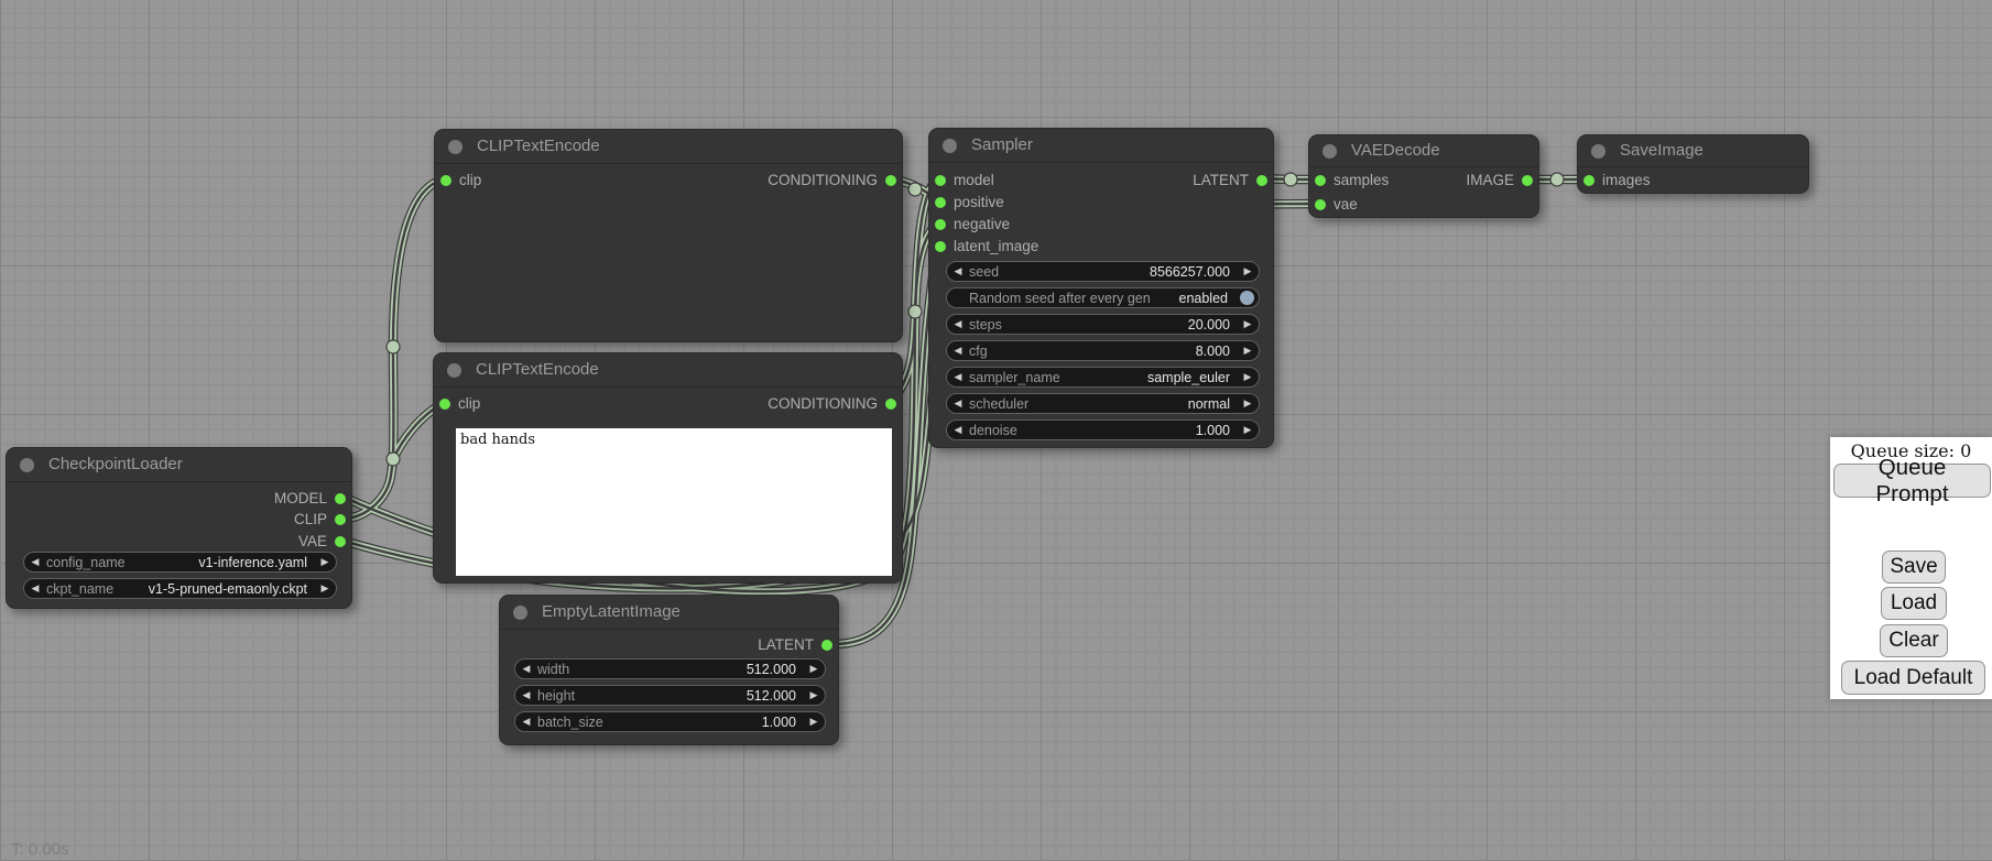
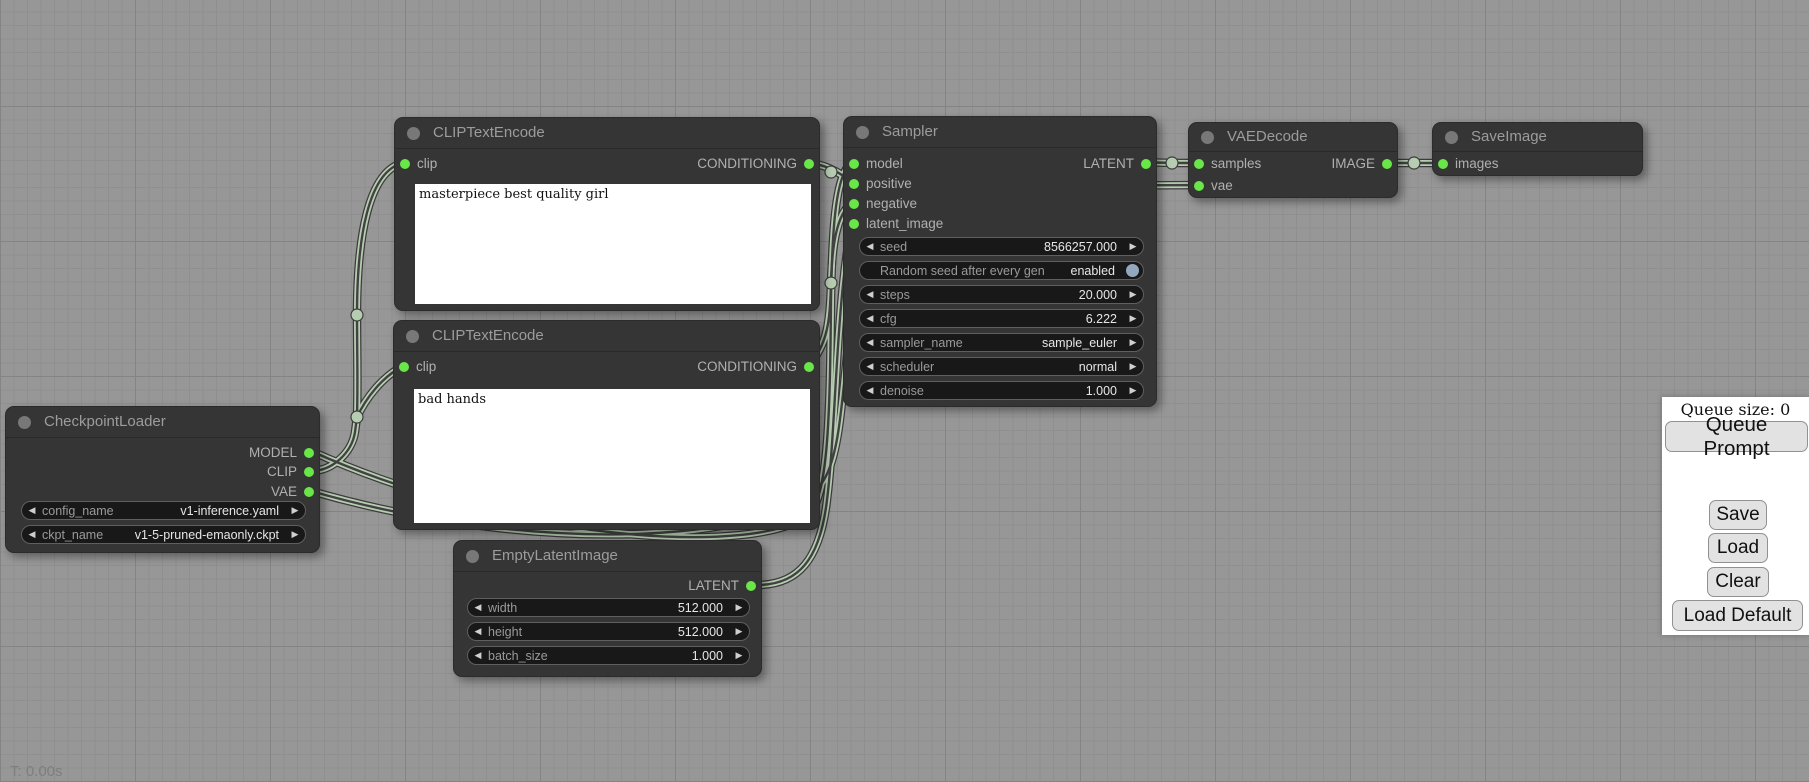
  CheckpointLoader
  MODEL
  CLIP
  VAE
  ◀
  config_name
  v1-inference.yaml
  ▶
  ◀
  ckpt_name
  v1-5-pruned-emaonly.ckpt
  ▶
  CLIPTextEncode
  clip
  CONDITIONING
+ masterpiece best quality girl
  CLIPTextEncode
  clip
  CONDITIONING
  bad hands
  EmptyLatentImage
  LATENT
  ◀
  width
  512.000
  ▶
  ◀
  height
  512.000
  ▶
  ◀
  batch_size
  1.000
  ▶
  Sampler
  model
  LATENT
  positive
  negative
  latent_image
  ◀
  seed
  8566257.000
  ▶
  Random seed after every gen
  enabled
  ◀
  steps
  20.000
  ▶
  ◀
  cfg
- 8.000
+ 6.222
  ▶
  ◀
  sampler_name
  sample_euler
  ▶
  ◀
  scheduler
  normal
  ▶
  ◀
  denoise
  1.000
  ▶
  VAEDecode
  samples
  IMAGE
  vae
  SaveImage
  images
  Queue size: 0
  Queue Prompt
  Save
  Load
  Clear
  Load Default
  T: 0.00s
